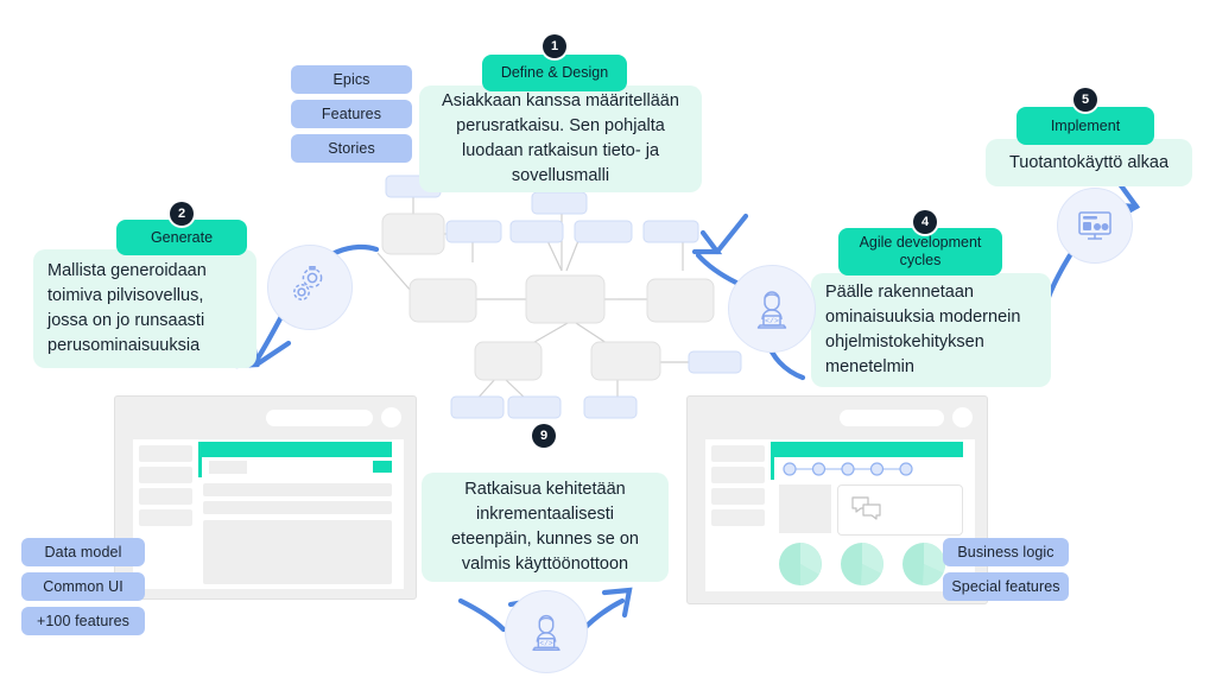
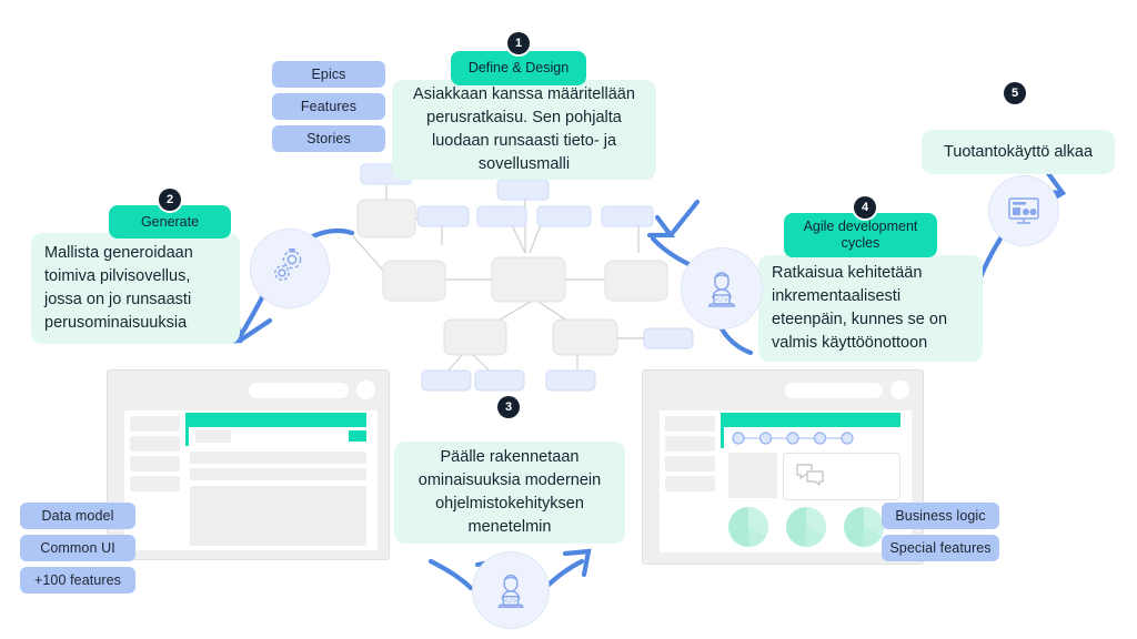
  Epics
  Features
  Stories
- Asiakkaan kanssa määritellään perusratkaisu. Sen pohjalta luodaan ratkaisun tieto- ja sovellusmalli
+ Asiakkaan kanssa määritellään perusratkaisu. Sen pohjalta luodaan runsaasti tieto- ja sovellusmalli
  Define & Design
  1
  Mallista generoidaan toimiva pilvisovellus, jossa on jo runsaasti perusominaisuuksia
  Generate
  2
- Päälle rakennetaan ominaisuuksia modernein ohjelmistokehityksen menetelmin
+ Ratkaisua kehitetään inkrementaalisesti eteenpäin, kunnes se on valmis käyttöönottoon
  Agile development cycles
  4
  Tuotantokäyttö alkaa
- Implement
  5
  Data model
  Common UI
  +100 features
  Business logic
  Special features
- Ratkaisua kehitetään inkrementaalisesti eteenpäin, kunnes se on valmis käyttöönottoon
+ Päälle rakennetaan ominaisuuksia modernein ohjelmistokehityksen menetelmin
- 9
+ 3
